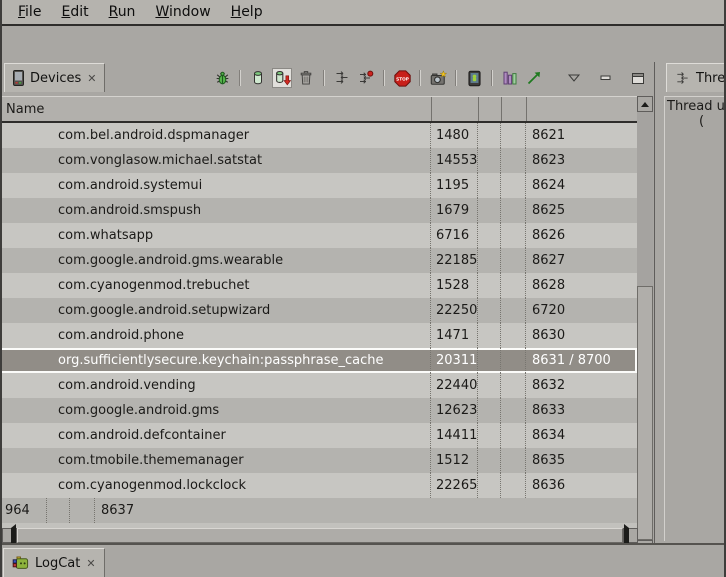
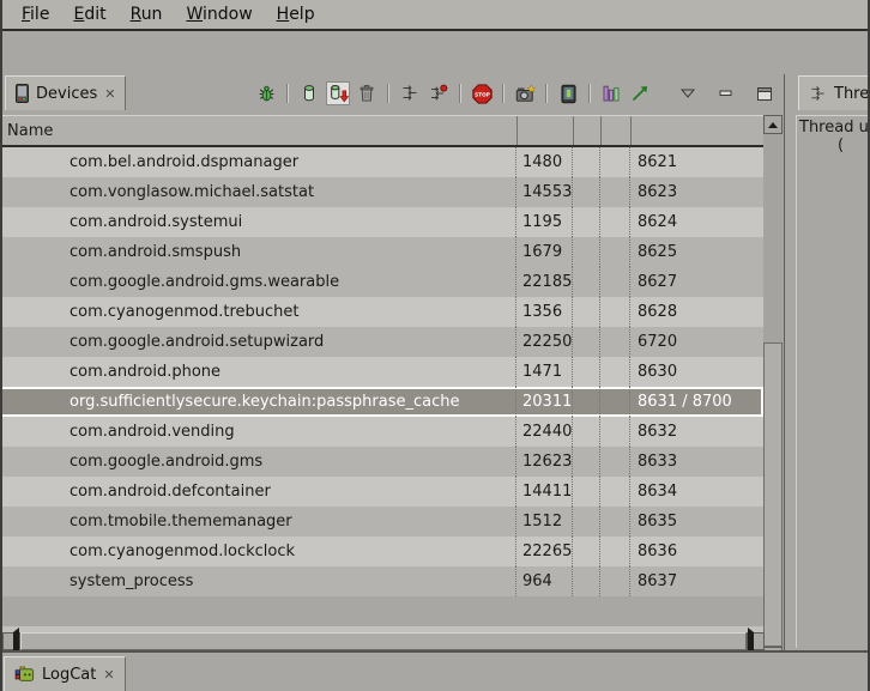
  File
  Edit
  Run
  Window
  Help
  Devices
  ✕
  Name
  com.bel.android.dspmanager
  1480
  8621
  com.vonglasow.michael.satstat
  14553
  8623
  com.android.systemui
  1195
  8624
  com.android.smspush
  1679
  8625
- com.whatsapp
- 6716
- 8626
  com.google.android.gms.wearable
  22185
  8627
  com.cyanogenmod.trebuchet
- 1528
+ 1356
  8628
  com.google.android.setupwizard
  22250
  6720
  com.android.phone
  1471
  8630
  org.sufficientlysecure.keychain:passphrase_cache
  20311
  8631 / 8700
  com.android.vending
  22440
  8632
  com.google.android.gms
  12623
  8633
  com.android.defcontainer
  14411
  8634
  com.tmobile.thememanager
  1512
  8635
  com.cyanogenmod.lockclock
  22265
  8636
+ system_process
  964
  8637
  Thread u
  (
  LogCat
  ✕
